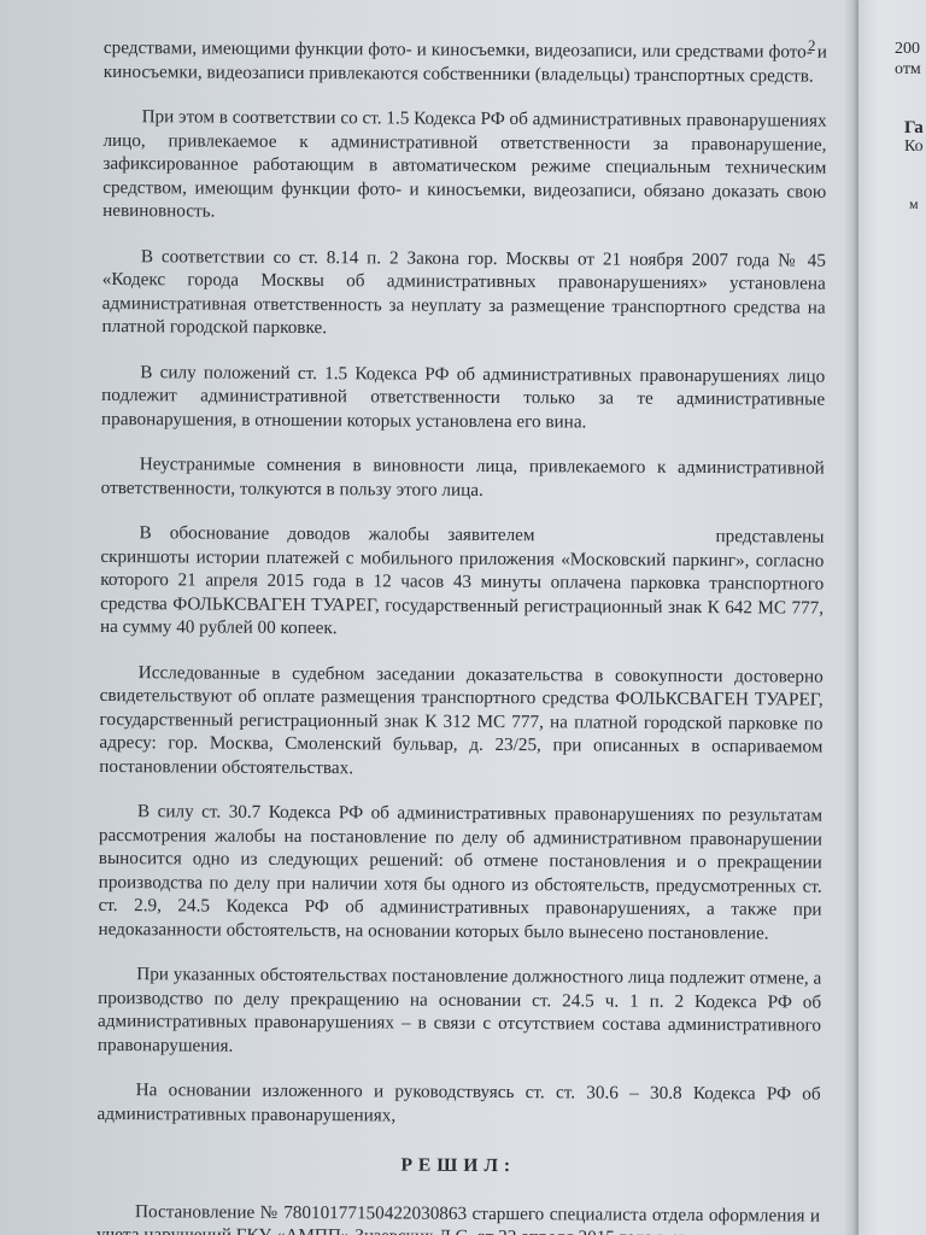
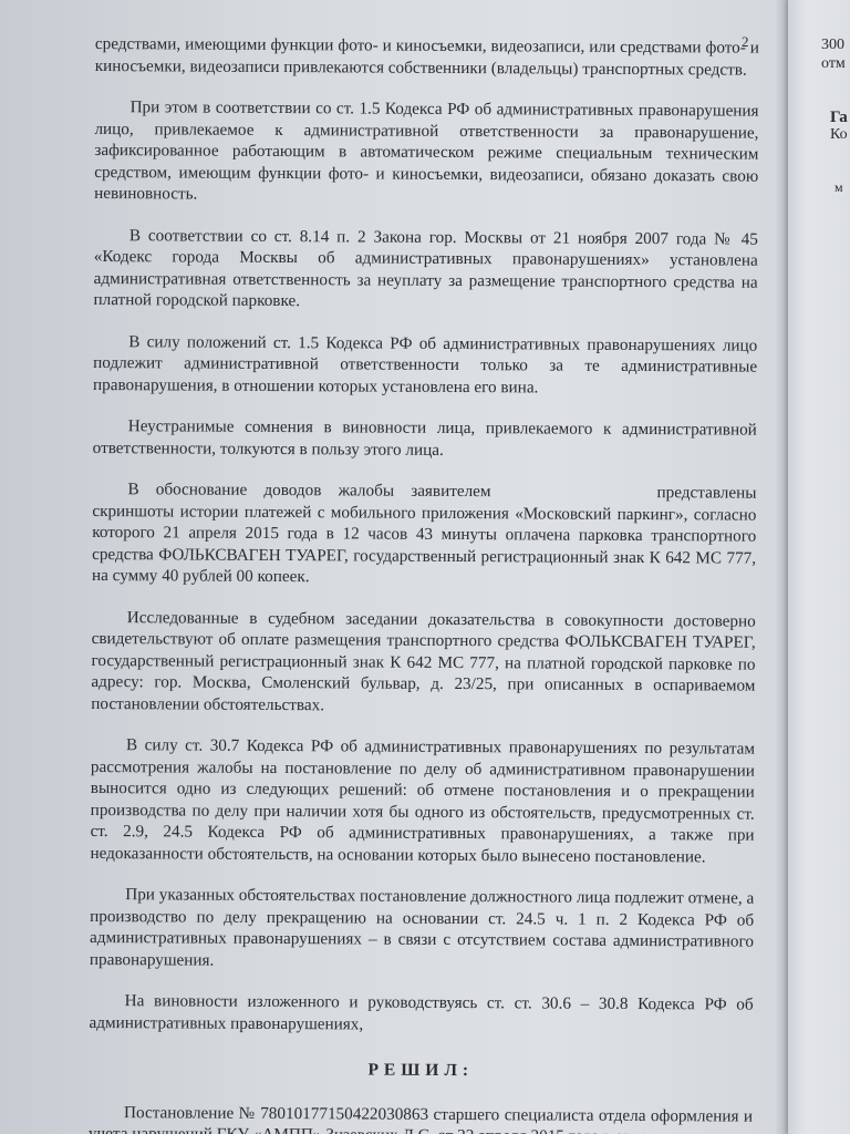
  2
  средствами, имеющими функции фото- и киносъемки, видеозаписи, или средствами фото- и киносъемки, видеозаписи привлекаются собственники (владельцы) транспортных средств.
- При этом в соответствии со ст. 1.5 Кодекса РФ об административных правонарушениях лицо, привлекаемое к административной ответственности за правонарушение, зафиксированное работающим в автоматическом режиме специальным техническим средством, имеющим функции фото- и киносъемки, видеозаписи, обязано доказать свою невиновность.
+ При этом в соответствии со ст. 1.5 Кодекса РФ об административных правонарушения лицо, привлекаемое к административной ответственности за правонарушение, зафиксированное работающим в автоматическом режиме специальным техническим средством, имеющим функции фото- и киносъемки, видеозаписи, обязано доказать свою невиновность.
  В соответствии со ст. 8.14 п. 2 Закона гор. Москвы от 21 ноября 2007 года № 45 «Кодекс города Москвы об административных правонарушениях» установлена административная ответственность за неуплату за размещение транспортного средства на платной городской парковке.
  В силу положений ст. 1.5 Кодекса РФ об административных правонарушениях лицо подлежит административной ответственности только за те административные правонарушения, в отношении которых установлена его вина.
  Неустранимые сомнения в виновности лица, привлекаемого к административной ответственности, толкуются в пользу этого лица.
  В обоснование доводов жалобы заявителем представлены скриншоты истории платежей с мобильного приложения «Московский паркинг», согласно которого 21 апреля 2015 года в 12 часов 43 минуты оплачена парковка транспортного средства ФОЛЬКСВАГЕН ТУАРЕГ, государственный регистрационный знак К 642 МС 777, на сумму 40 рублей 00 копеек.
- Исследованные в судебном заседании доказательства в совокупности достоверно свидетельствуют об оплате размещения транспортного средства ФОЛЬКСВАГЕН ТУАРЕГ, государственный регистрационный знак К 312 МС 777, на платной городской парковке по адресу: гор. Москва, Смоленский бульвар, д. 23/25, при описанных в оспариваемом постановлении обстоятельствах.
+ Исследованные в судебном заседании доказательства в совокупности достоверно свидетельствуют об оплате размещения транспортного средства ФОЛЬКСВАГЕН ТУАРЕГ, государственный регистрационный знак К 642 МС 777, на платной городской парковке по адресу: гор. Москва, Смоленский бульвар, д. 23/25, при описанных в оспариваемом постановлении обстоятельствах.
  В силу ст. 30.7 Кодекса РФ об административных правонарушениях по результатам рассмотрения жалобы на постановление по делу об административном правонарушении выносится одно из следующих решений: об отмене постановления и о прекращении производства по делу при наличии хотя бы одного из обстоятельств, предусмотренных ст. ст. 2.9, 24.5 Кодекса РФ об административных правонарушениях, а также при недоказанности обстоятельств, на основании которых было вынесено постановление.
  При указанных обстоятельствах постановление должностного лица подлежит отмене, а производство по делу прекращению на основании ст. 24.5 ч. 1 п. 2 Кодекса РФ об административных правонарушениях – в связи с отсутствием состава административного правонарушения.
- На основании изложенного и руководствуясь ст. ст. 30.6 – 30.8 Кодекса РФ об административных правонарушениях,
+ На виновности изложенного и руководствуясь ст. ст. 30.6 – 30.8 Кодекса РФ об административных правонарушениях,
  РЕШИЛ:
- 200
+ 300
  отм
  Га
  Ко
  м
